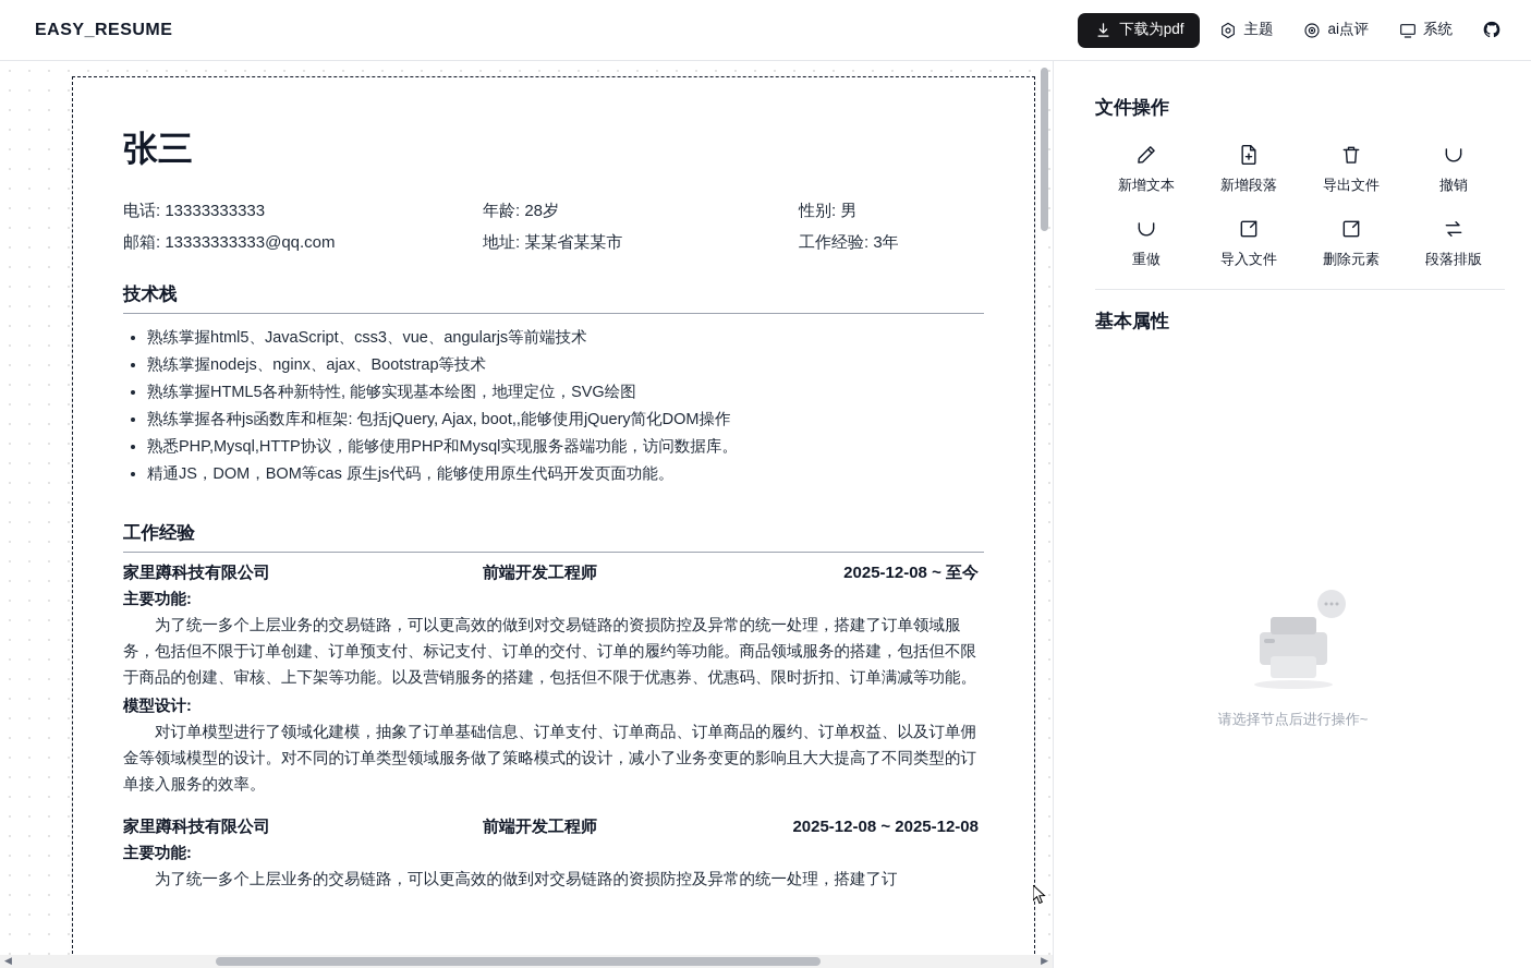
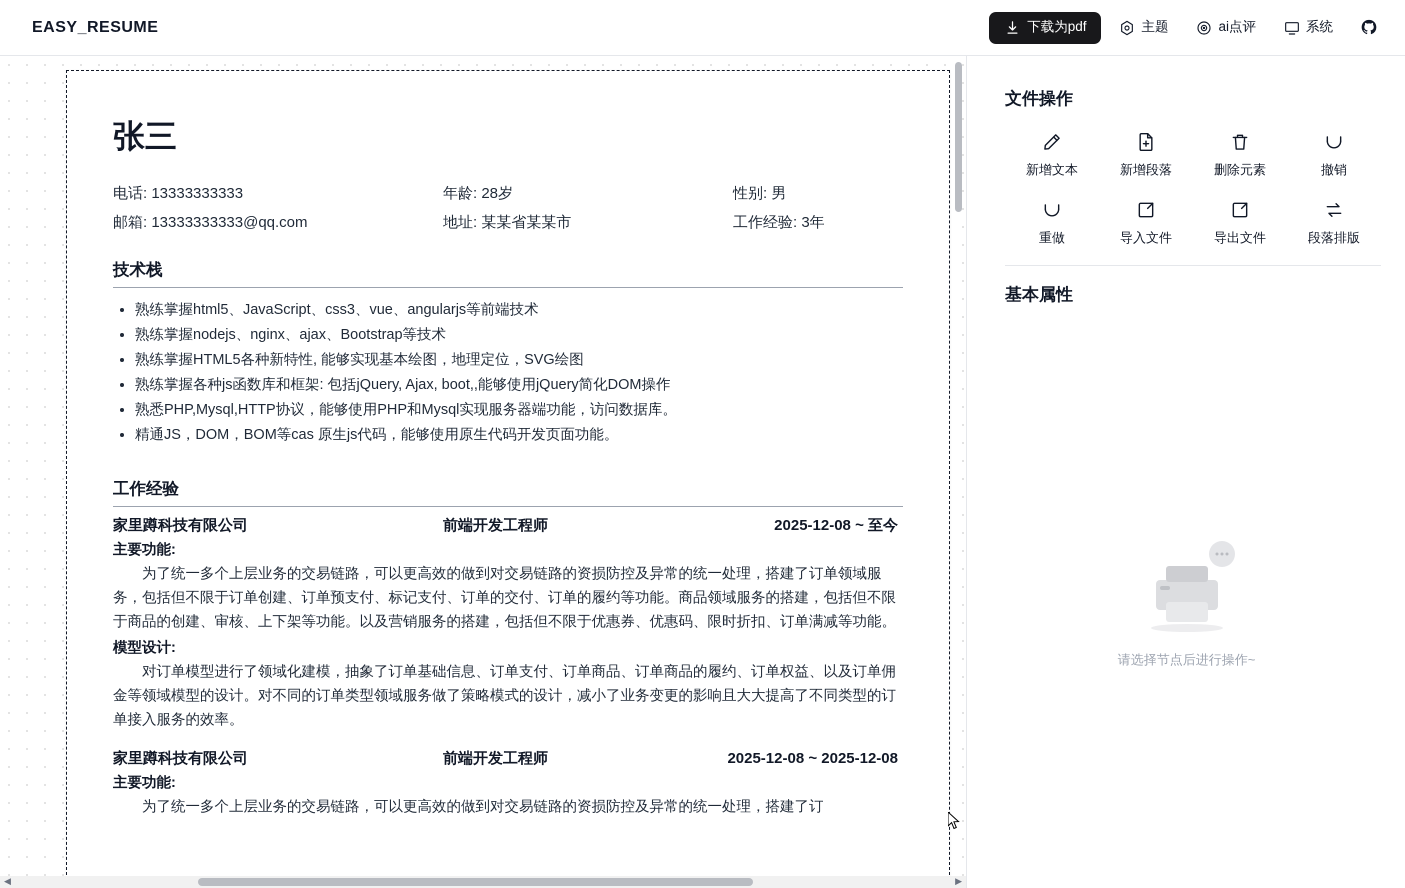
  EASY_RESUME
  下载为pdf
  主题
  ai点评
  系统
  张三
  电话: 13333333333
  年龄: 28岁
  性别: 男
  邮箱: 13333333333@qq.com
  地址: 某某省某某市
  工作经验: 3年
  技术栈
  熟练掌握html5、JavaScript、css3、vue、angularjs等前端技术
  熟练掌握nodejs、nginx、ajax、Bootstrap等技术
  熟练掌握HTML5各种新特性, 能够实现基本绘图，地理定位，SVG绘图
  熟练掌握各种js函数库和框架: 包括jQuery, Ajax, boot,,能够使用jQuery简化DOM操作
  熟悉PHP,Mysql,HTTP协议，能够使用PHP和Mysql实现服务器端功能，访问数据库。
  精通JS，DOM，BOM等cas 原生js代码，能够使用原生代码开发页面功能。
  工作经验
  家里蹲科技有限公司
  前端开发工程师
  2025-12-08 ~ 至今
  主要功能:
  为了统一多个上层业务的交易链路，可以更高效的做到对交易链路的资损防控及异常的统一处理，搭建了订单领域服务，包括但不限于订单创建、订单预支付、标记支付、订单的交付、订单的履约等功能。商品领域服务的搭建，包括但不限于商品的创建、审核、上下架等功能。以及营销服务的搭建，包括但不限于优惠券、优惠码、限时折扣、订单满减等功能。
  模型设计:
  对订单模型进行了领域化建模，抽象了订单基础信息、订单支付、订单商品、订单商品的履约、订单权益、以及订单佣金等领域模型的设计。对不同的订单类型领域服务做了策略模式的设计，减小了业务变更的影响且大大提高了不同类型的订单接入服务的效率。
  家里蹲科技有限公司
  前端开发工程师
  2025-12-08 ~ 2025-12-08
  主要功能:
  为了统一多个上层业务的交易链路，可以更高效的做到对交易链路的资损防控及异常的统一处理，搭建了订
  ◀
  ▶
  文件操作
  新增文本
  新增段落
- 导出文件
+ 删除元素
  撤销
  重做
  导入文件
- 删除元素
+ 导出文件
  段落排版
  基本属性
  请选择节点后进行操作~
